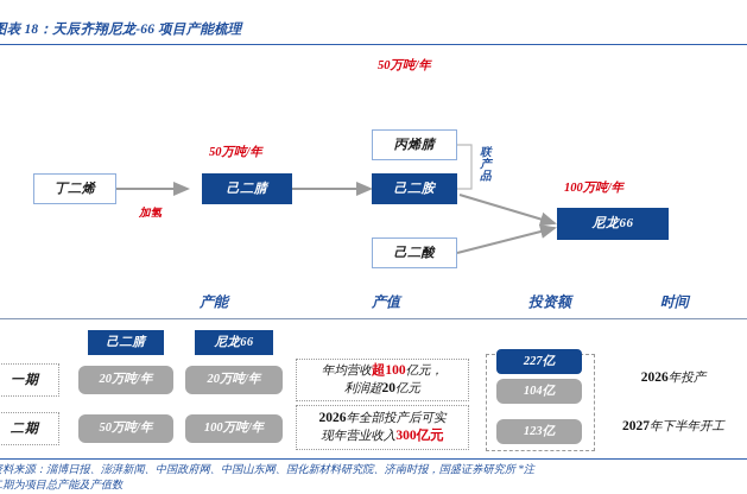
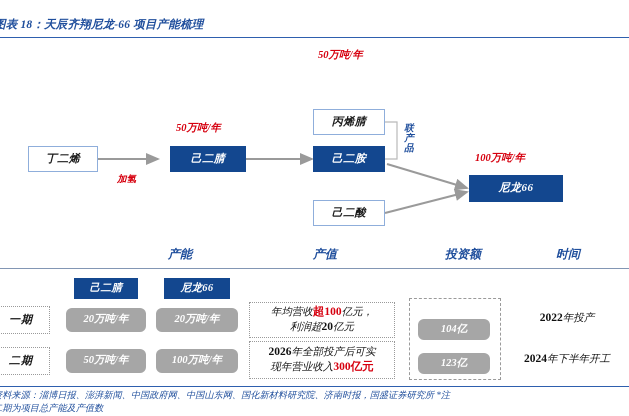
  表 18：天辰齐翔尼龙-66 项目产能梳理
  50万吨/年
  50万吨/年
  100万吨/年
  丁二烯
  己二腈
  丙烯腈
  己二胺
  己二酸
  尼龙66
  加氢
  联
  产
  品
  产能
  产值
  投资额
  时间
  己二腈
  尼龙66
  一期
  二期
  20万吨/年
  20万吨/年
  50万吨/年
  100万吨/年
  年均营收超100亿元，
  利润超20亿元
  2026年全部投产后可实
  现年营业收入300亿元
- 227亿
  104亿
  123亿
- 2026年投产
+ 2022年投产
- 2027年下半年开工
+ 2024年下半年开工
  料来源：淄博日报、澎湃新闻、中国政府网、中国山东网、国化新材料研究院、济南时报，国盛证券研究所 *注
  期为项目总产能及产值数
